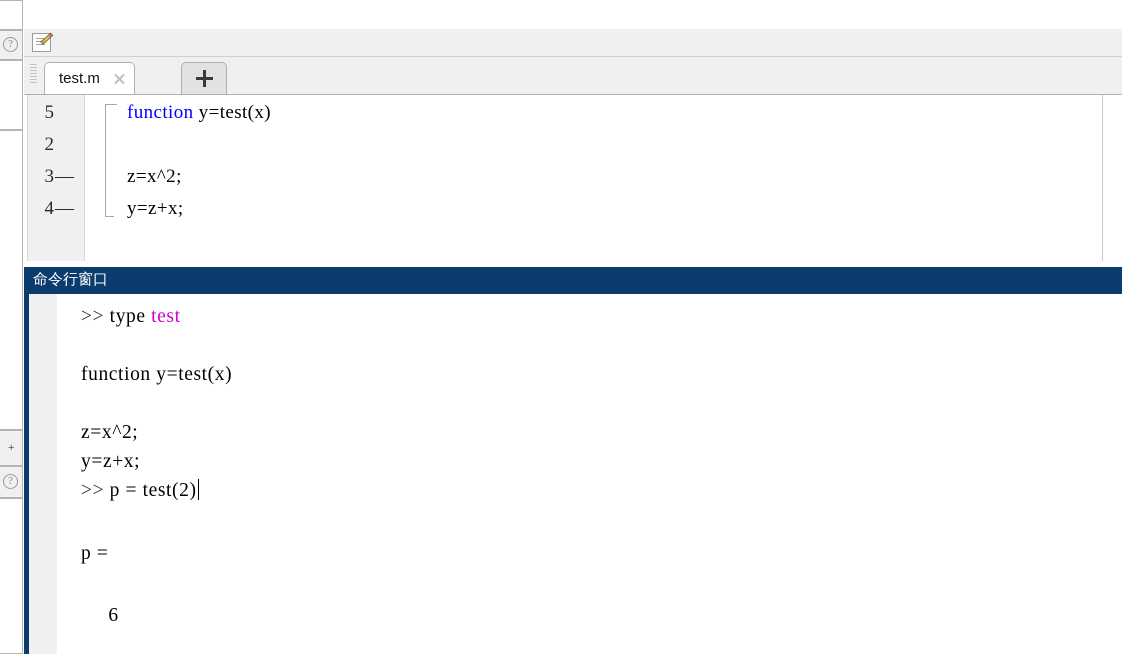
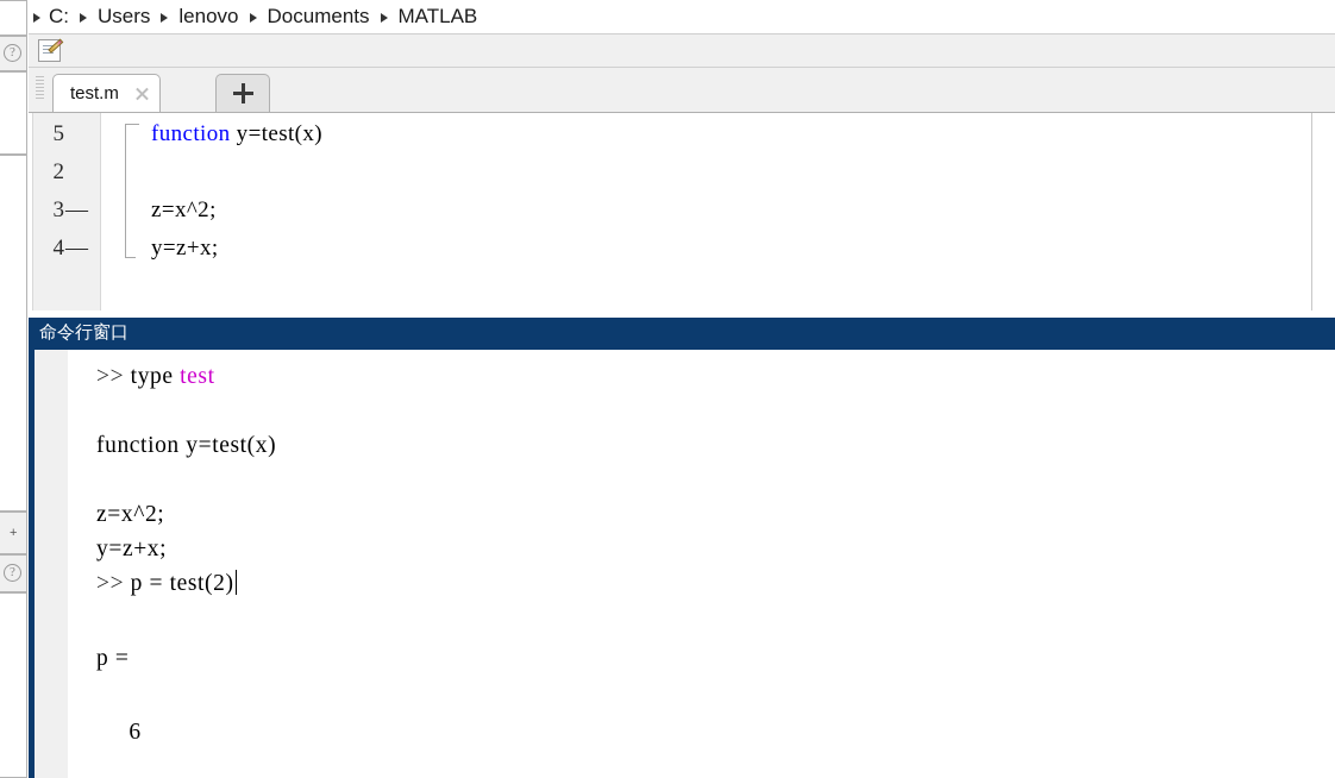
  ?
  +
  ?
+ C:
+ Users
+ lenovo
+ Documents
+ MATLAB
  test.m
  5
  2
  3
  4
  —
  —
  function y=test(x)
  z=x^2;
  y=z+x;
  命令行窗口
  >> type test
  function y=test(x)
  z=x^2;
  y=z+x;
  >> p = test(2)
  p =
  6
